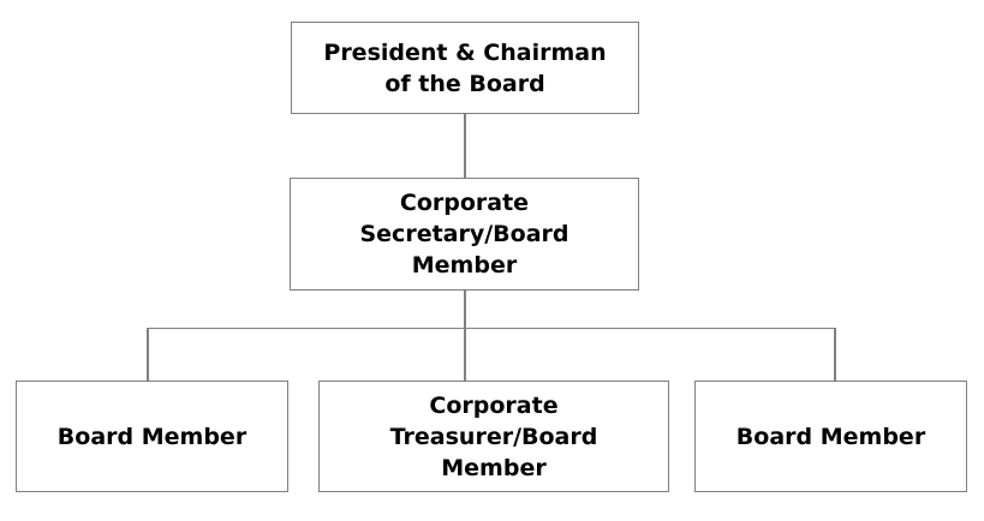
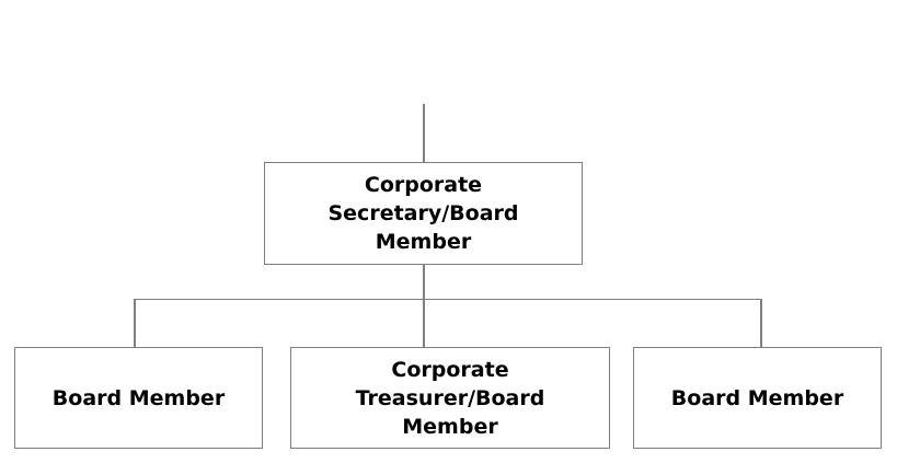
- President & Chairman
- of the Board
  Corporate
  Secretary/Board
  Member
  Board Member
  Corporate
  Treasurer/Board
  Member
  Board Member
